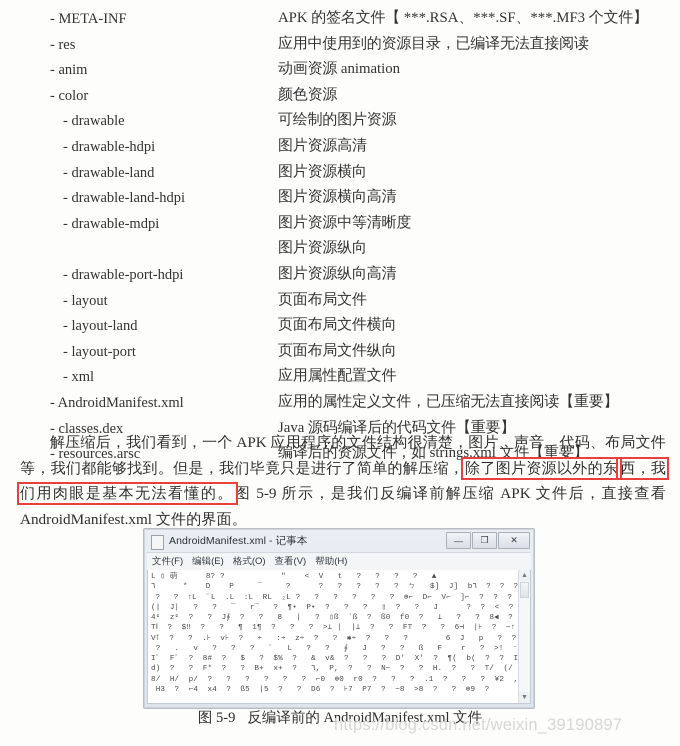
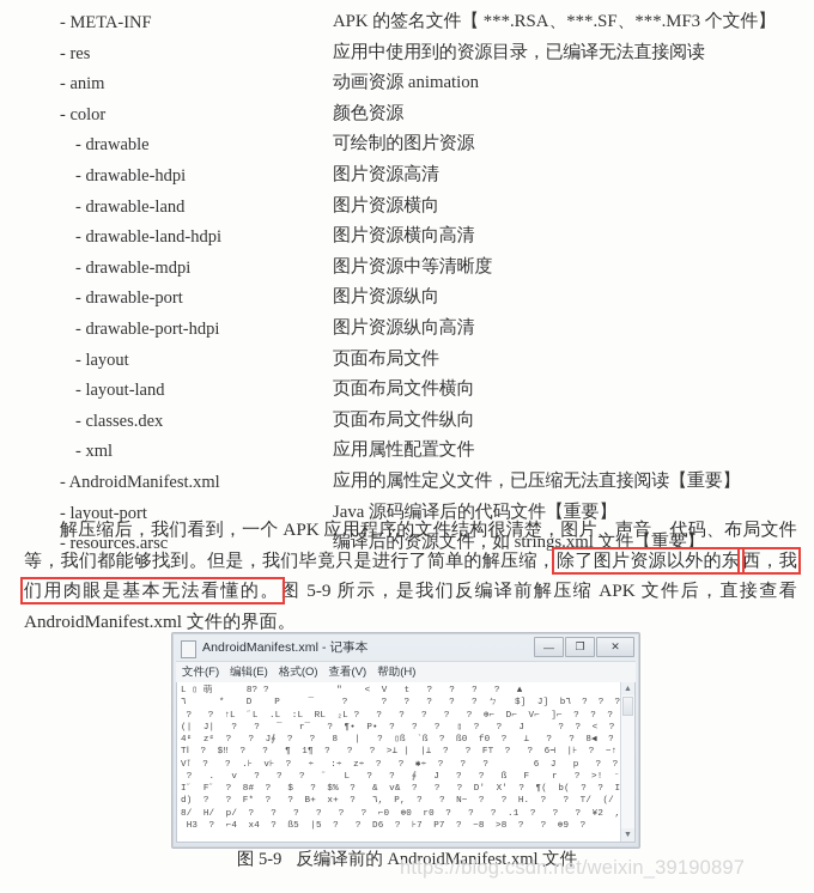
  - META-INF
  APK 的签名文件【 ***.RSA、***.SF、***.MF3 个文件】
  - res
  应用中使用到的资源目录，已编译无法直接阅读
  - anim
  动画资源 animation
  - color
  颜色资源
  - drawable
  可绘制的图片资源
  - drawable-hdpi
  图片资源高清
  - drawable-land
  图片资源横向
  - drawable-land-hdpi
  图片资源横向高清
  - drawable-mdpi
  图片资源中等清晰度
+ - drawable-port
  图片资源纵向
  - drawable-port-hdpi
  图片资源纵向高清
  - layout
  页面布局文件
  - layout-land
  页面布局文件横向
- - layout-port
+ - classes.dex
  页面布局文件纵向
  - xml
  应用属性配置文件
  - AndroidManifest.xml
  应用的属性定义文件，已压缩无法直接阅读【重要】
- - classes.dex
+ - layout-port
  Java 源码编译后的代码文件【重要】
  - resources.arsc
  编译后的资源文件，如 strings.xml 文件【重要】
  解压缩后，我们看到，一个 APK 应用程序的文件结构很清楚，图片、声音、代码、布局文件等，我们都能够找到。但是，我们毕竟只是进行了简单的解压缩，除了图片资源以外的东西，我们用肉眼是基本无法看懂的。图 5-9 所示，是我们反编译前解压缩 APK 文件后，直接查看 AndroidManifest.xml 文件的界面。
  AndroidManifest.xml - 记事本
  —
  ❐
  ✕
  文件(F)
  编辑(E)
  格式(O)
  查看(V)
  帮助(H)
  L ▯ 萌 8? ? " < V t ? ? ? ? ▲
  ٦ * D P ¯ ? ? ? ? ? ? ㄅ $] J] b٦ ? ? ?
  ? ? ↑L ˝L .L :L RL ₂L ? ? ? ? ? ? ⊕⌐ D⌐ V⌐ ]⌐ ? ? ?
  (| J| ? ? ‾ r‾ ? ¶• P• ? ? ? ▯ ? ? J ? ? < ?
  4ᶝ zᶝ ? ? J∮ ? ? 8 | ? ▯ß `ß ? ß0 f0 ? ⊥ ? ? 8◀ ?
  Tⵏ ? $‼ ? ? ¶ 1¶ ? ? ? >⊥ | |⊥ ? ? F⊤ ? ? 6⊣ |⊦ ? −↑
  V⊺ ? ? .⊦ v⊦ ? ÷ :÷ z÷ ? ? ✱÷ ? ? ? 6 J p ? ?
  ? . v ? ? ? ˝ L ? ? ∮ J ? ? ß F r ? >! ⁻
  I˝ F˝ ? 8# ? $ ? $% ? & v& ? ? ? D′ X′ ? ¶( b( ? ? I
  d) ? ? F* ? ? B+ x+ ? ٦, P, ? ? N− ? ? H. ? ? ⊤/ (/
  8/ H/ p/ ? ? ? ? ? ? ⌐0 ⊕0 r0 ? ? ? .1 ? ? ? ¥2 ,
  H3 ? ⌐4 x4 ? ß5 |5 ? ? D6 ? ⊦7 P7 ? −8 >8 ? ? ⊕9 ?
  图 5-9 反编译前的 AndroidManifest.xml 文件
  https://blog.csdn.net/weixin_39190897
